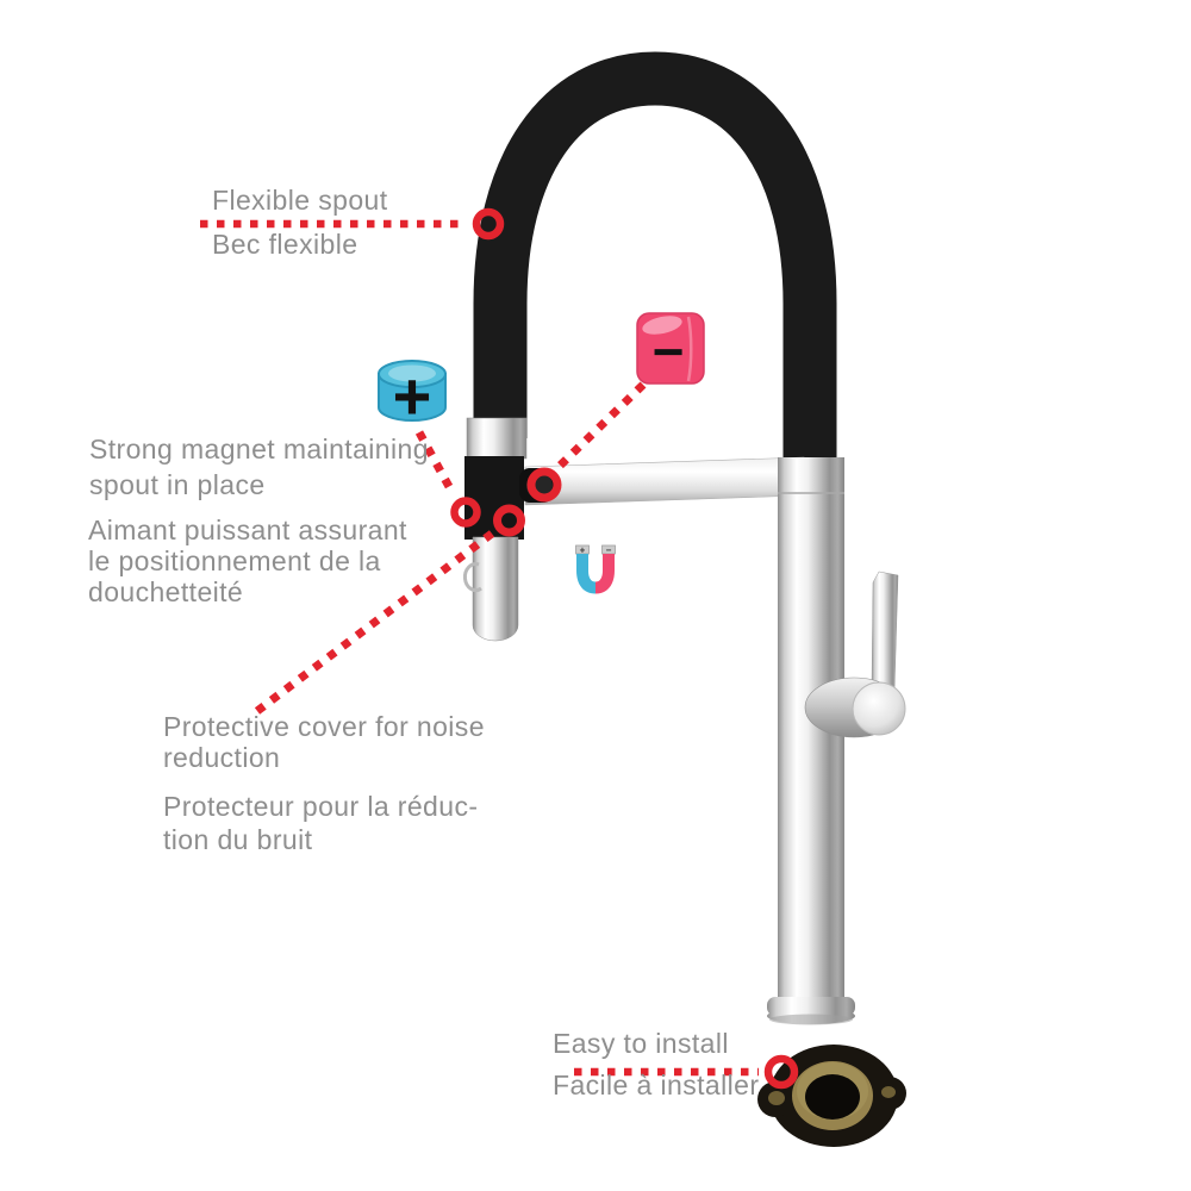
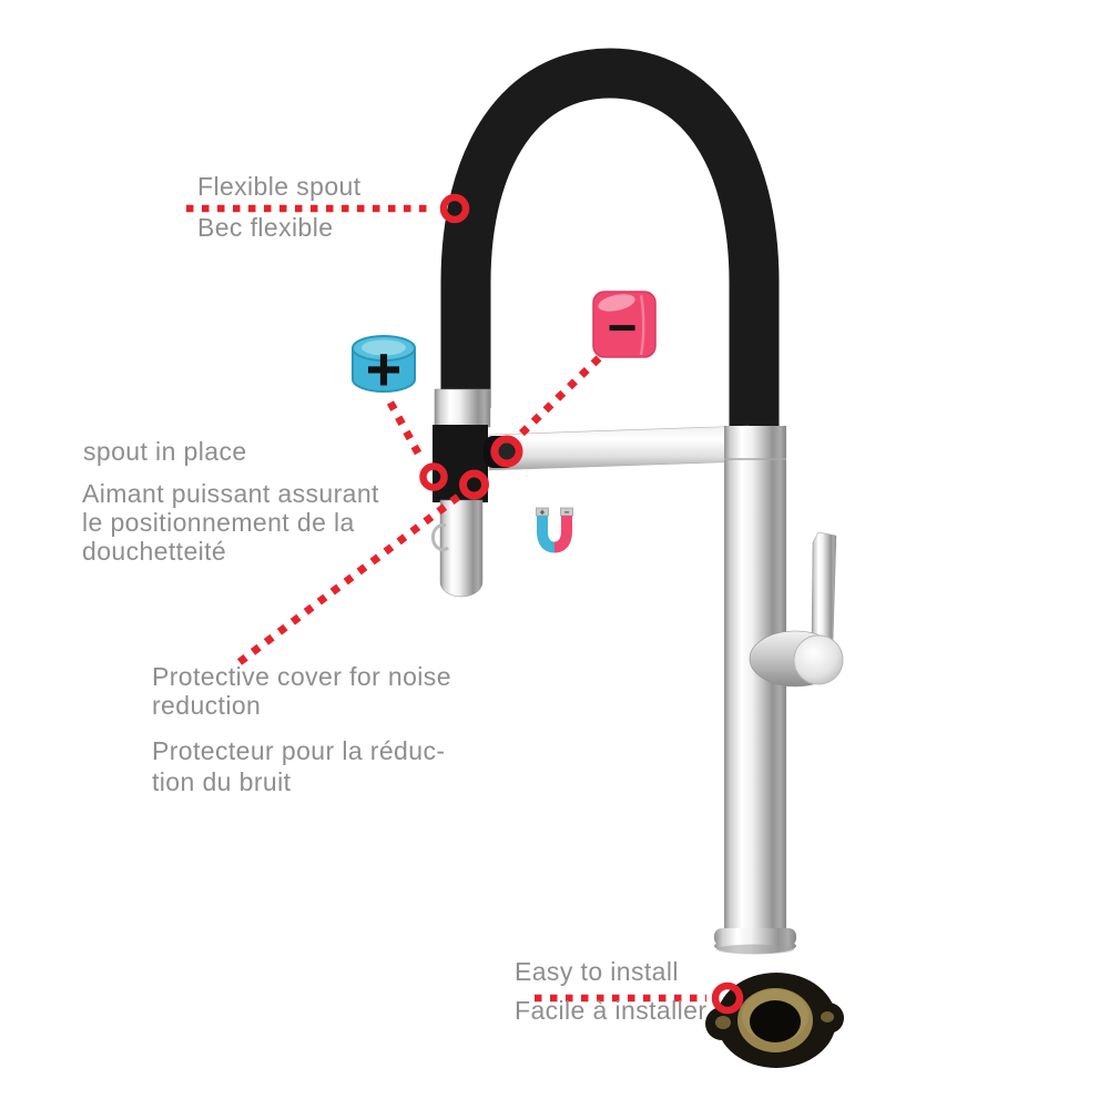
  +
  −
  +
  −
  Flexible spout
  Bec flexible
- Strong magnet maintaining
  spout in place
  Aimant puissant assurant
  le positionnement de la
  douchetteité
  Protective cover for noise
  reduction
  Protecteur pour la réduc-
  tion du bruit
  Easy to install
  Facile à installer
